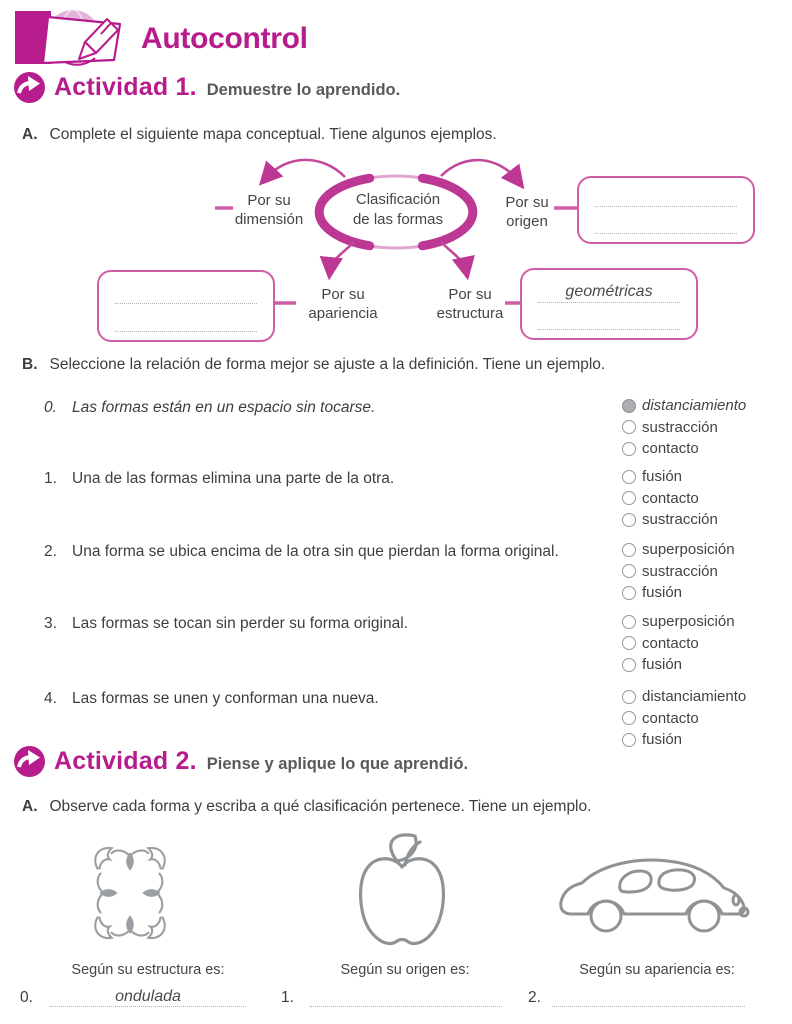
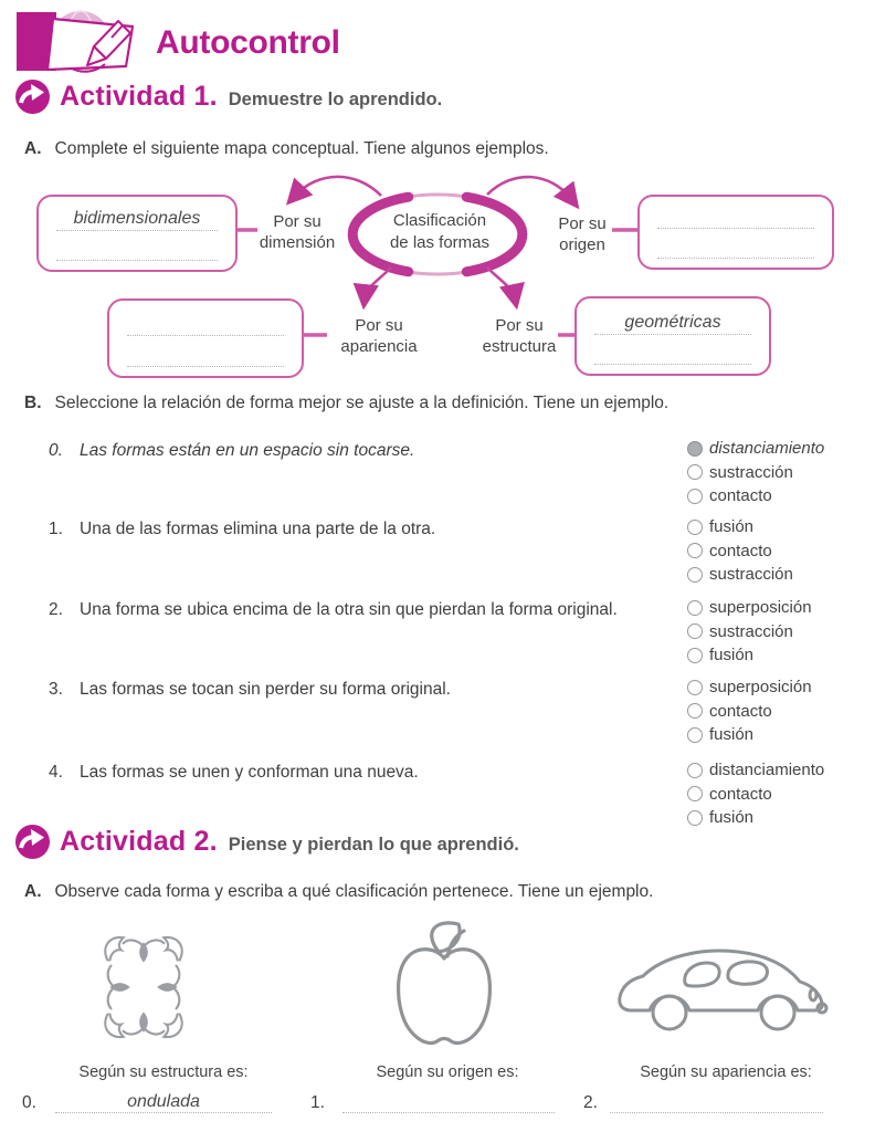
  Autocontrol
  Actividad 1.
  Demuestre lo aprendido.
  A. Complete el siguiente mapa conceptual. Tiene algunos ejemplos.
  Clasificación
  de las formas
+ bidimensionales
  geométricas
  Por su
  dimensión
  Por su
  origen
  Por su
  apariencia
  Por su
  estructura
  B. Seleccione la relación de forma mejor se ajuste a la definición. Tiene un ejemplo.
  0.
  Las formas están en un espacio sin tocarse.
  distanciamiento
  sustracción
  contacto
  1.
  Una de las formas elimina una parte de la otra.
  fusión
  contacto
  sustracción
  2.
  Una forma se ubica encima de la otra sin que pierdan la forma original.
  superposición
  sustracción
  fusión
  3.
  Las formas se tocan sin perder su forma original.
  superposición
  contacto
  fusión
  4.
  Las formas se unen y conforman una nueva.
  distanciamiento
  contacto
  fusión
  Actividad 2.
- Piense y aplique lo que aprendió.
+ Piense y pierdan lo que aprendió.
  A. Observe cada forma y escriba a qué clasificación pertenece. Tiene un ejemplo.
  Según su estructura es:
  Según su origen es:
  Según su apariencia es:
  0.
  ondulada
  1.
  2.
